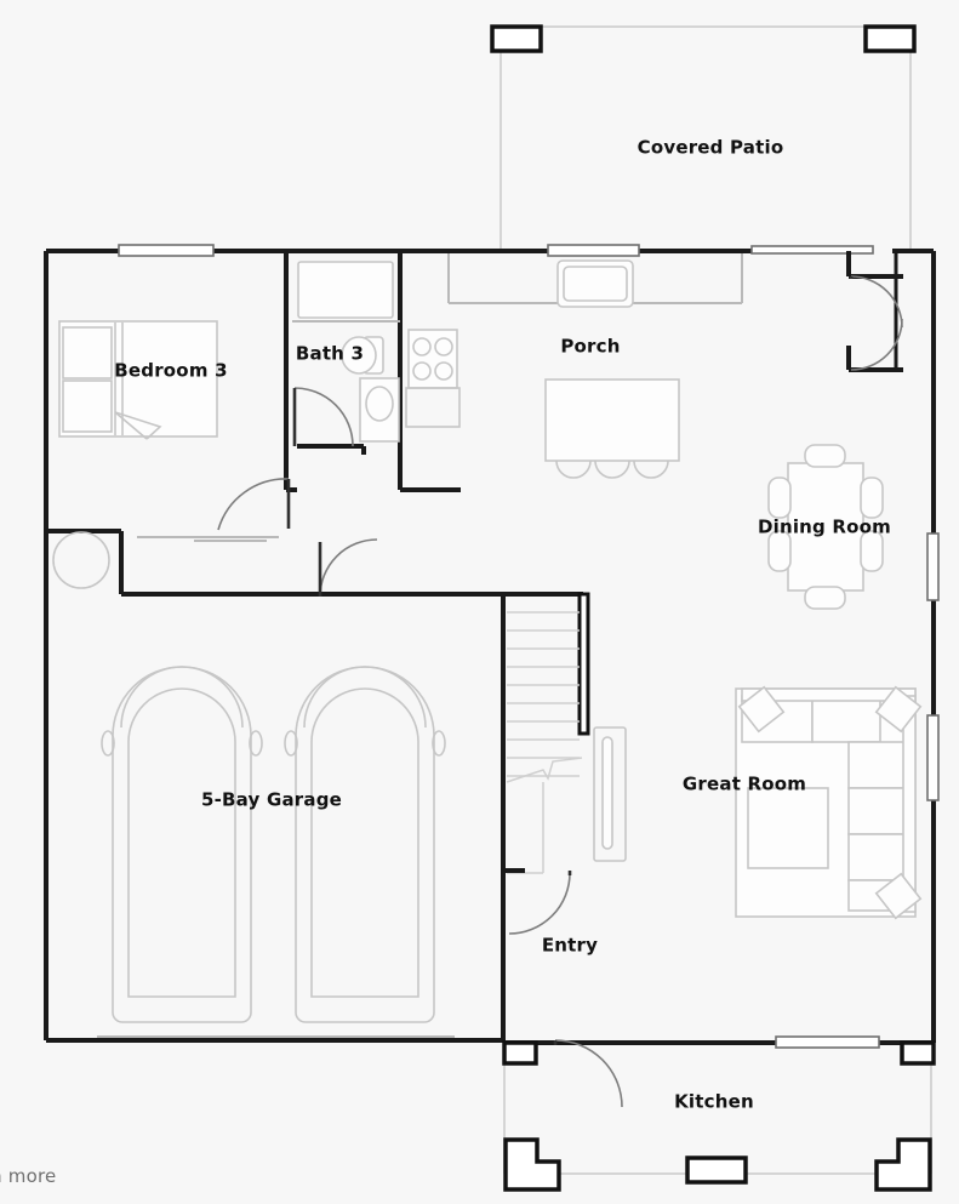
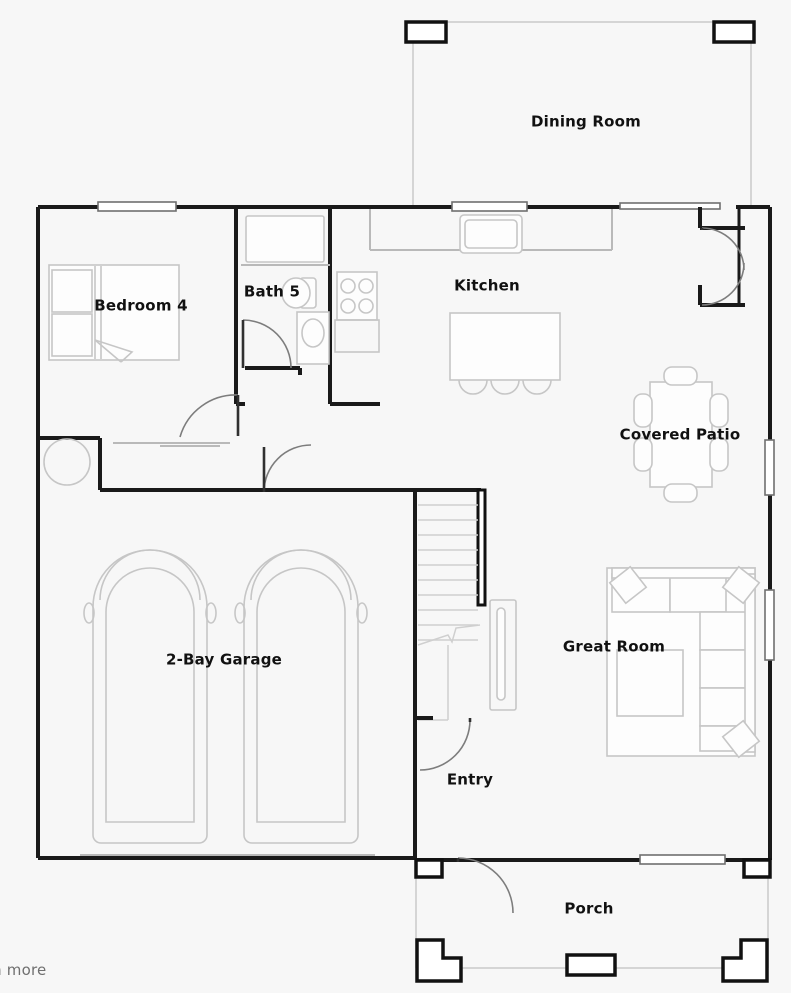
- Covered Patio
+ Dining Room
- Bedroom 3
+ Bedroom 4
- Bath 3
+ Bath 5
- Porch
+ Kitchen
- Dining Room
+ Covered Patio
  Great Room
- 5-Bay Garage
+ 2-Bay Garage
  Entry
- Kitchen
+ Porch
